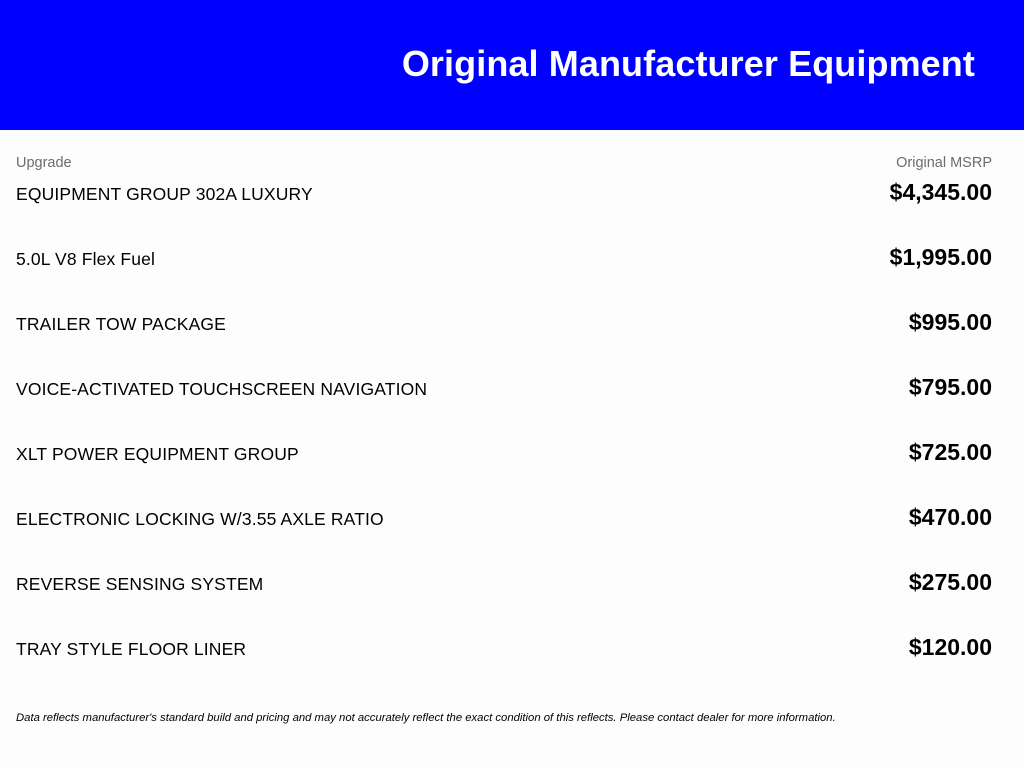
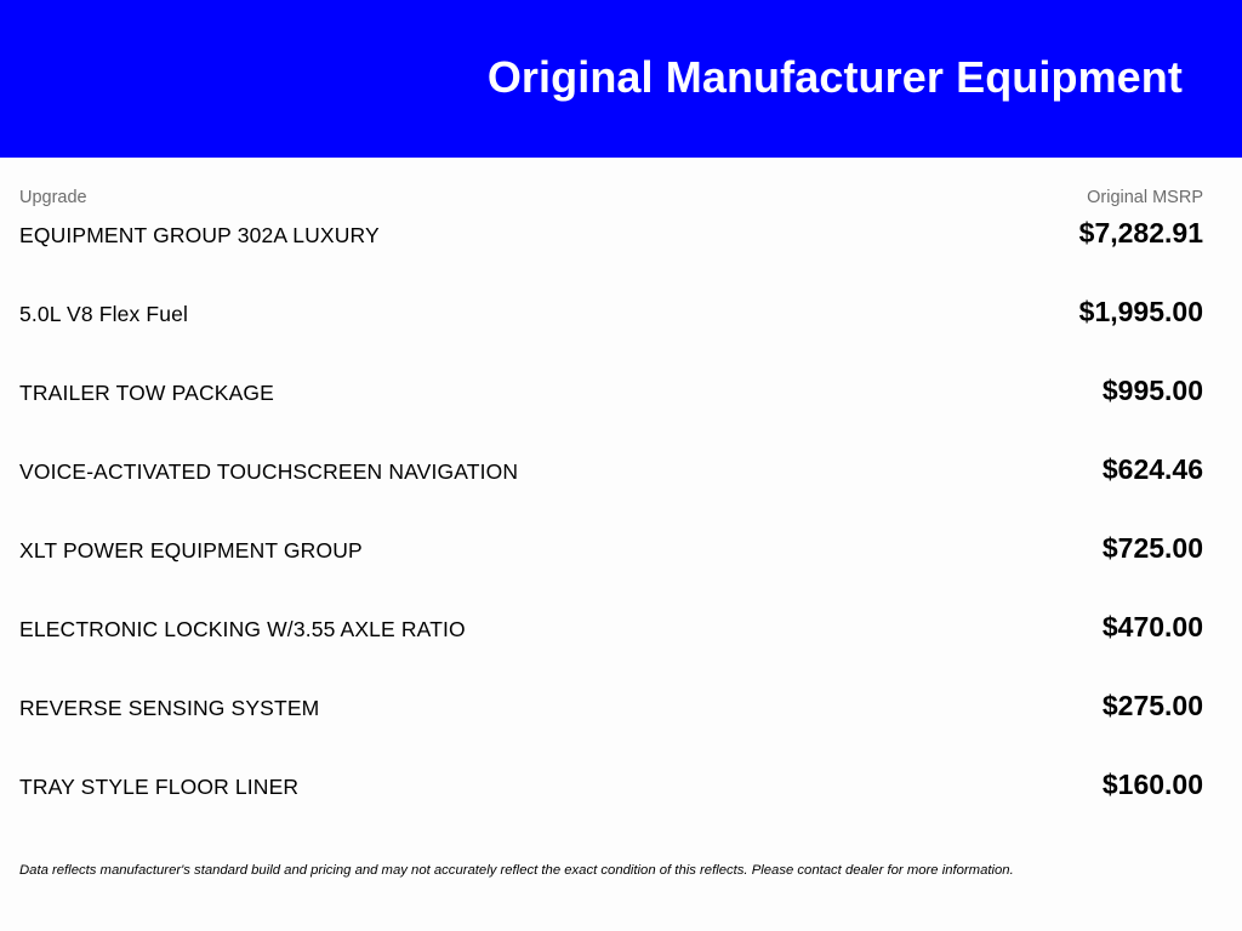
  Original Manufacturer Equipment
  Upgrade
  Original MSRP
  EQUIPMENT GROUP 302A LUXURY
- $4,345.00
+ $7,282.91
  5.0L V8 Flex Fuel
  $1,995.00
  TRAILER TOW PACKAGE
  $995.00
  VOICE-ACTIVATED TOUCHSCREEN NAVIGATION
- $795.00
+ $624.46
  XLT POWER EQUIPMENT GROUP
  $725.00
  ELECTRONIC LOCKING W/3.55 AXLE RATIO
  $470.00
  REVERSE SENSING SYSTEM
  $275.00
  TRAY STYLE FLOOR LINER
- $120.00
+ $160.00
  Data reflects manufacturer's standard build and pricing and may not accurately reflect the exact condition of this reflects. Please contact dealer for more information.
